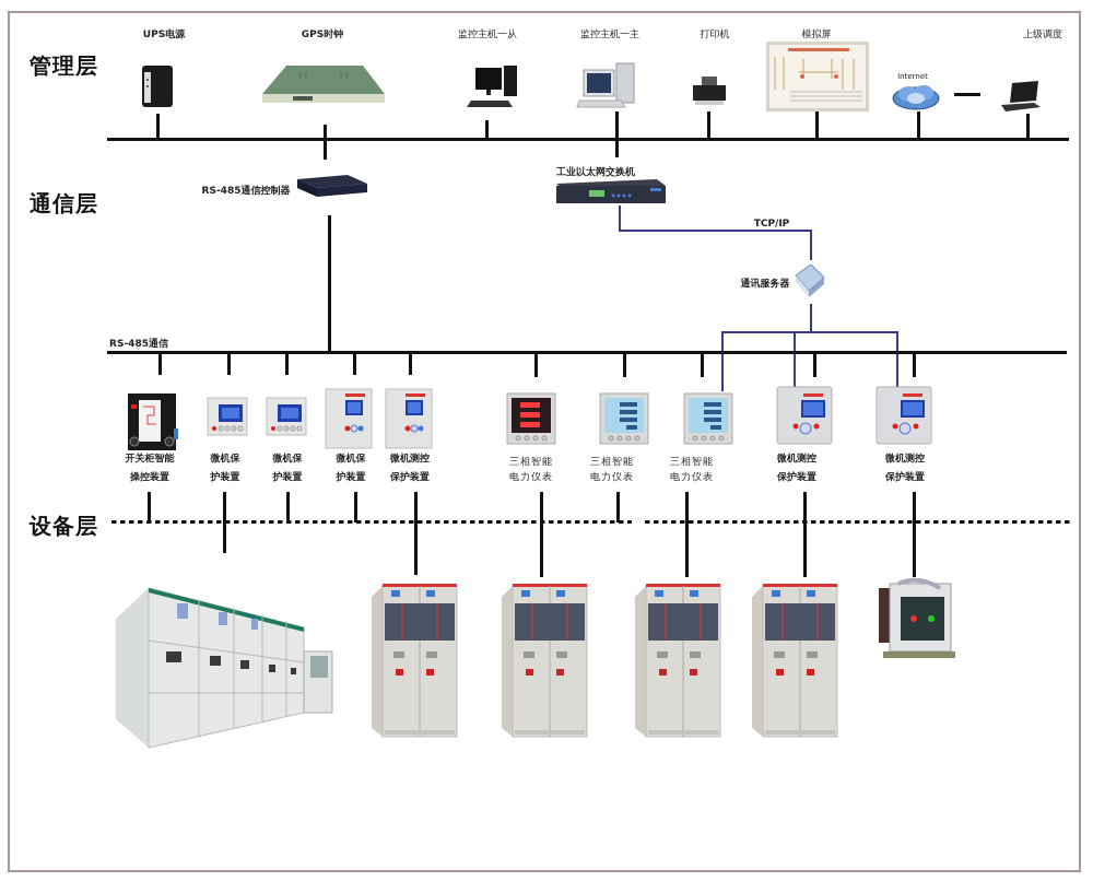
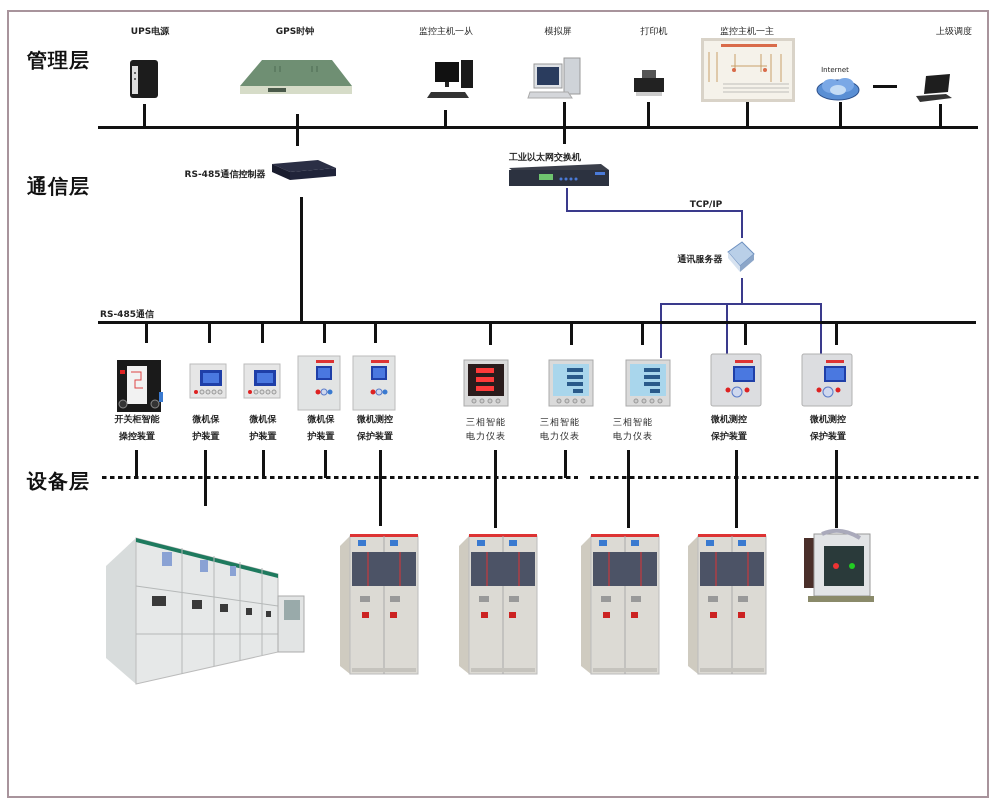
  管理层
  通信层
  设备层
  UPS电源
  GPS时钟
  监控主机一从
- 监控主机一主
+ 模拟屏
  打印机
- 模拟屏
+ 监控主机一主
  上级调度
  Internet
  RS-485通信控制器
  工业以太网交换机
  TCP/IP
  通讯服务器
  RS-485通信
  开关柜智能
  操控装置
  微机保
  护装置
  微机保
  护装置
  微机保
  护装置
  微机测控
  保护装置
  三相智能
  电力仪表
  三相智能
  电力仪表
  三相智能
  电力仪表
  微机测控
  保护装置
  微机测控
  保护装置
